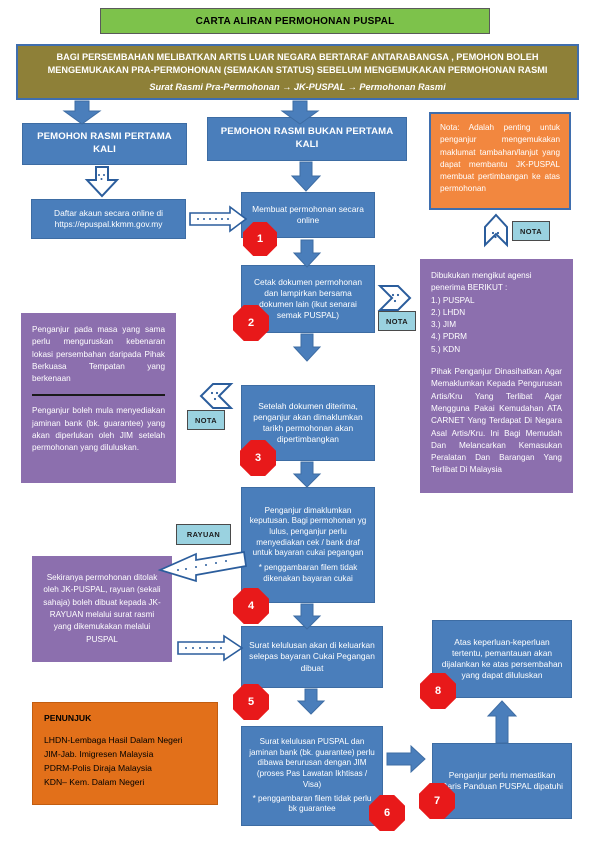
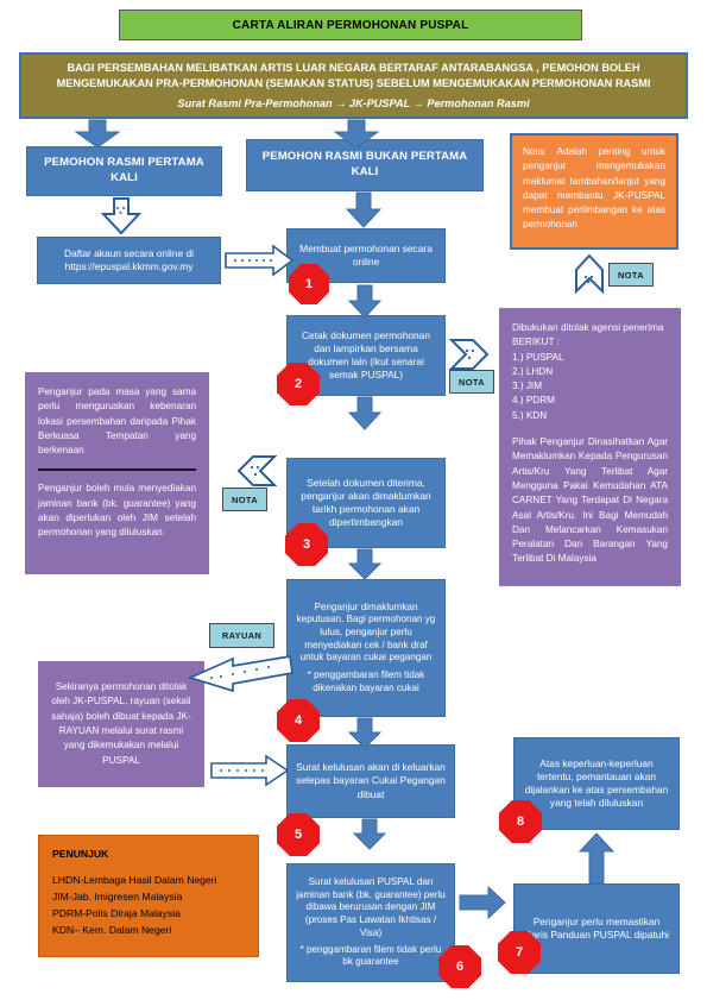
  CARTA ALIRAN PERMOHONAN PUSPAL
  BAGI PERSEMBAHAN MELIBATKAN ARTIS LUAR NEGARA BERTARAF ANTARABANGSA , PEMOHON BOLEH MENGEMUKAKAN PRA-PERMOHONAN (SEMAKAN STATUS) SEBELUM MENGEMUKAKAN PERMOHONAN RASMI
  Surat Rasmi Pra-Permohonan → JK-PUSPAL → Permohonan Rasmi
  PEMOHON RASMI PERTAMA KALI
  PEMOHON RASMI BUKAN PERTAMA KALI
  Nota: Adalah penting untuk penganjur mengemukakan maklumat tambahan/lanjut yang dapat membantu JK-PUSPAL membuat pertimbangan ke atas permohonan
  NOTA
  Daftar akaun secara online di https://epuspal.kkmm.gov.my
  Membuat permohonan secara online
  1
  Cetak dokumen permohonan dan lampirkan bersama dokumen lain (ikut senarai semak PUSPAL)
  2
  NOTA
- Dibukukan mengikut agensi penerima BERIKUT :
+ Dibukukan ditolak agensi penerima BERIKUT :
  1.) PUSPAL
  2.) LHDN
  3.) JIM
  4.) PDRM
  5.) KDN
  Pihak Penganjur Dinasihatkan Agar Memaklumkan Kepada Pengurusan Artis/Kru Yang Terlibat Agar Mengguna Pakai Kemudahan ATA CARNET Yang Terdapat Di Negara Asal Artis/Kru. Ini Bagi Memudah Dan Melancarkan Kemasukan Peralatan Dan Barangan Yang Terlibat Di Malaysia
  Penganjur pada masa yang sama perlu menguruskan kebenaran lokasi persembahan daripada Pihak Berkuasa Tempatan yang berkenaan
  Penganjur boleh mula menyediakan jaminan bank (bk. guarantee) yang akan diperlukan oleh JIM setelah permohonan yang diluluskan.
  NOTA
  Setelah dokumen diterima, penganjur akan dimaklumkan tarikh permohonan akan dipertimbangkan
  3
  Penganjur dimaklumkan keputusan. Bagi permohonan yg lulus, penganjur perlu menyediakan cek / bank draf untuk bayaran cukai pegangan
  * penggambaran filem tidak dikenakan bayaran cukai
  4
  RAYUAN
  Sekiranya permohonan ditolak oleh JK-PUSPAL, rayuan (sekali sahaja) boleh dibuat kepada JK-RAYUAN melalui surat rasmi yang dikemukakan melalui PUSPAL
  Surat kelulusan akan di keluarkan selepas bayaran Cukai Pegangan dibuat
  5
  Surat kelulusan PUSPAL dan jaminan bank (bk. guarantee) perlu dibawa berurusan dengan JIM (proses Pas Lawatan Ikhtisas / Visa)
  * penggambaran filem tidak perlu bk guarantee
  6
  Penganjur perlu memastikan aris Panduan PUSPAL dipatuhi
  7
- Atas keperluan-keperluan tertentu, pemantauan akan dijalankan ke atas persembahan yang dapat diluluskan
+ Atas keperluan-keperluan tertentu, pemantauan akan dijalankan ke atas persembahan yang telah diluluskan
  8
  PENUNJUK
  LHDN-Lembaga Hasil Dalam Negeri
  JIM-Jab. Imigresen Malaysia
  PDRM-Polis Diraja Malaysia
  KDN– Kem. Dalam Negeri
